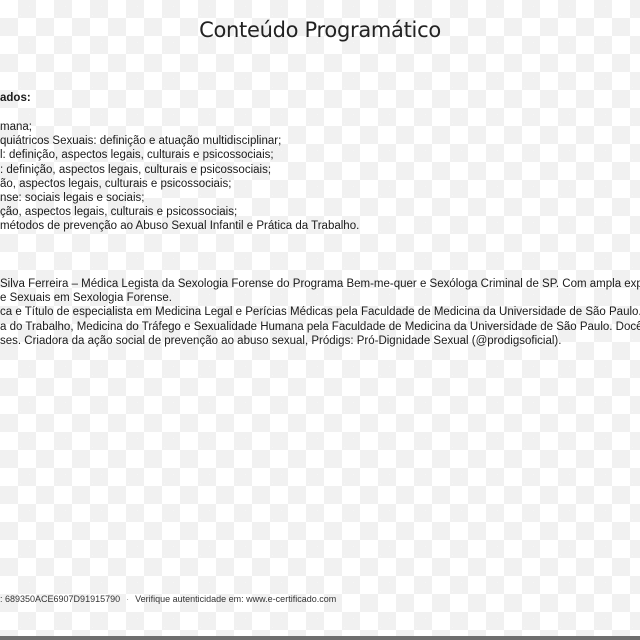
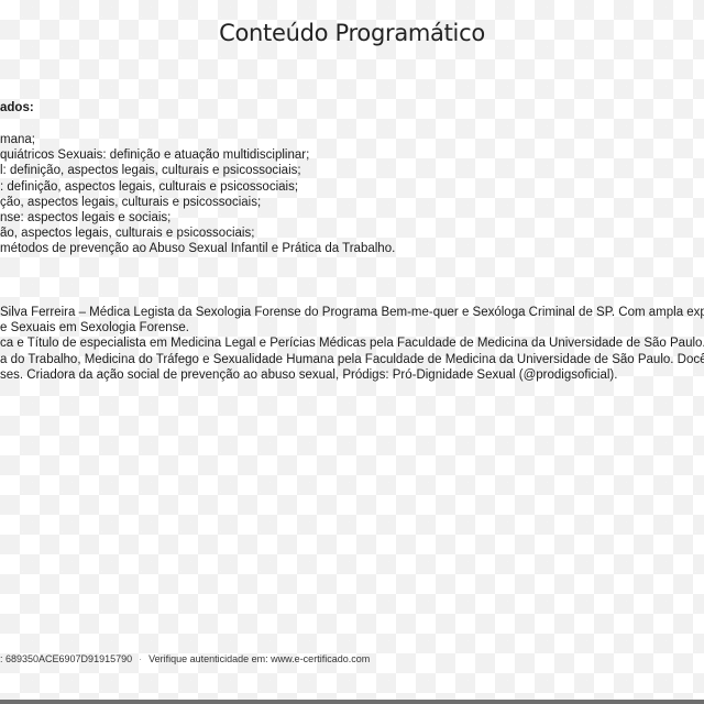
  Conteúdo Programático
  ados:
  mana;
  quiátricos Sexuais: definição e atuação multidisciplinar;
  l: definição, aspectos legais, culturais e psicossociais;
  : definição, aspectos legais, culturais e psicossociais;
- ão, aspectos legais, culturais e psicossociais;
+ ção, aspectos legais, culturais e psicossociais;
- nse: sociais legais e sociais;
+ nse: aspectos legais e sociais;
- ção, aspectos legais, culturais e psicossociais;
+ ão, aspectos legais, culturais e psicossociais;
  métodos de prevenção ao Abuso Sexual Infantil e Prática da Trabalho.
  Silva Ferreira – Médica Legista da Sexologia Forense do Programa Bem-me-quer e Sexóloga Criminal de SP. Com ampla ex
  e Sexuais em Sexologia Forense.
  ca e Título de especialista em Medicina Legal e Perícias Médicas pela Faculdade de Medicina da Universidade de São Paulo
  a do Trabalho, Medicina do Tráfego e Sexualidade Humana pela Faculdade de Medicina da Universidade de São Paulo. Docê
  ses. Criadora da ação social de prevenção ao abuso sexual, Pródigs: Pró-Dignidade Sexual (@prodigsoficial).
  : 689350ACE6907D91915790 · Verifique autenticidade em: www.e-certificado.com
